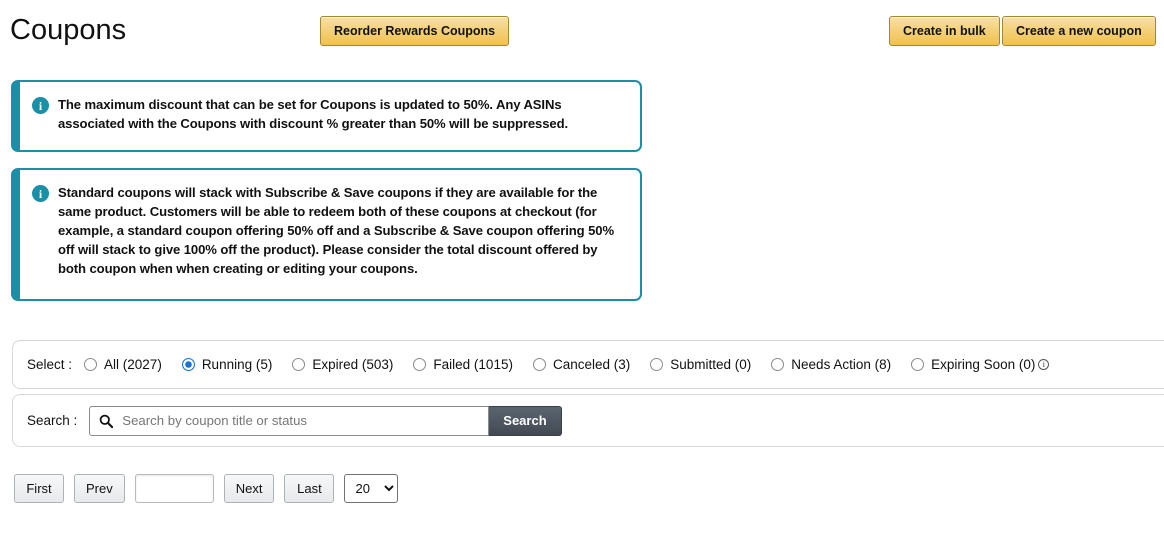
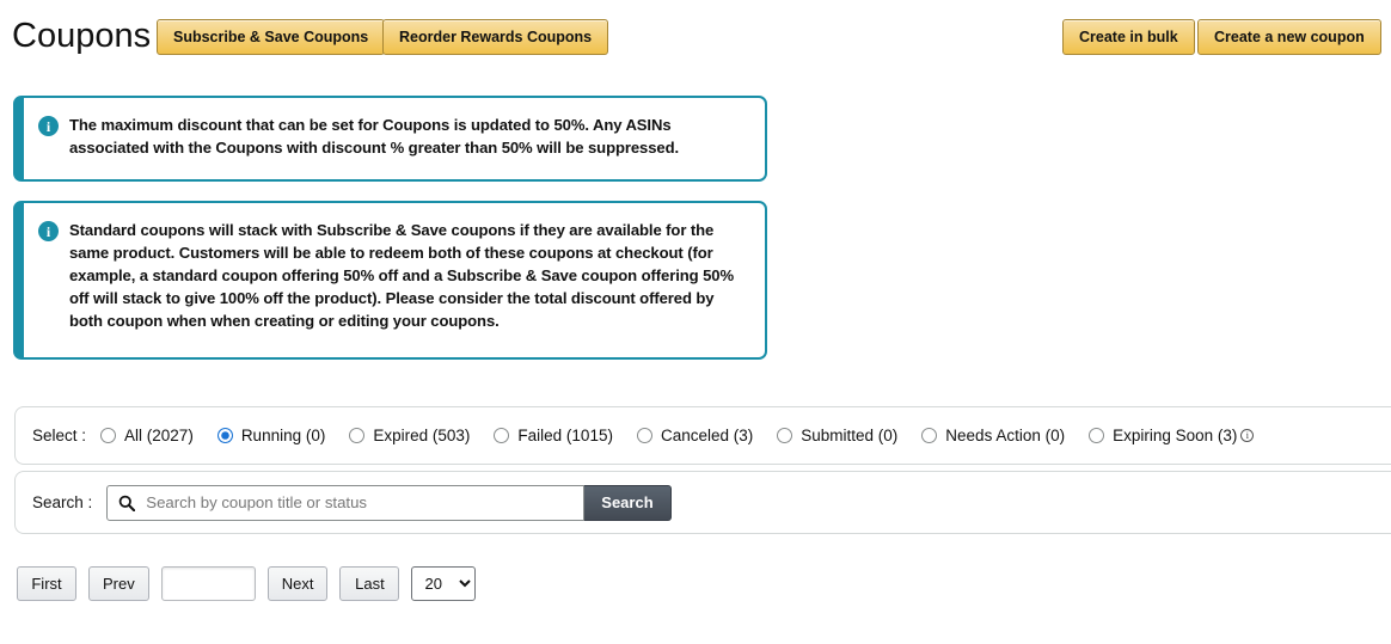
  Coupons
+ Subscribe & Save Coupons
  Reorder Rewards Coupons
  Create in bulk
  Create a new coupon
  i
  The maximum discount that can be set for Coupons is updated to 50%. Any ASINs associated with the Coupons with discount % greater than 50% will be suppressed.
  i
  Standard coupons will stack with Subscribe & Save coupons if they are available for the same product. Customers will be able to redeem both of these coupons at checkout (for example, a standard coupon offering 50% off and a Subscribe & Save coupon offering 50% off will stack to give 100% off the product). Please consider the total discount offered by both coupon when when creating or editing your coupons.
  Select :
  All (2027)
- Running (5)
+ Running (0)
  Expired (503)
  Failed (1015)
  Canceled (3)
  Submitted (0)
- Needs Action (8)
+ Needs Action (0)
- Expiring Soon (0)
+ Expiring Soon (3)
  i
  Search :
  Search by coupon title or status
  Search
  First
  Prev
  Next
  Last
  20
